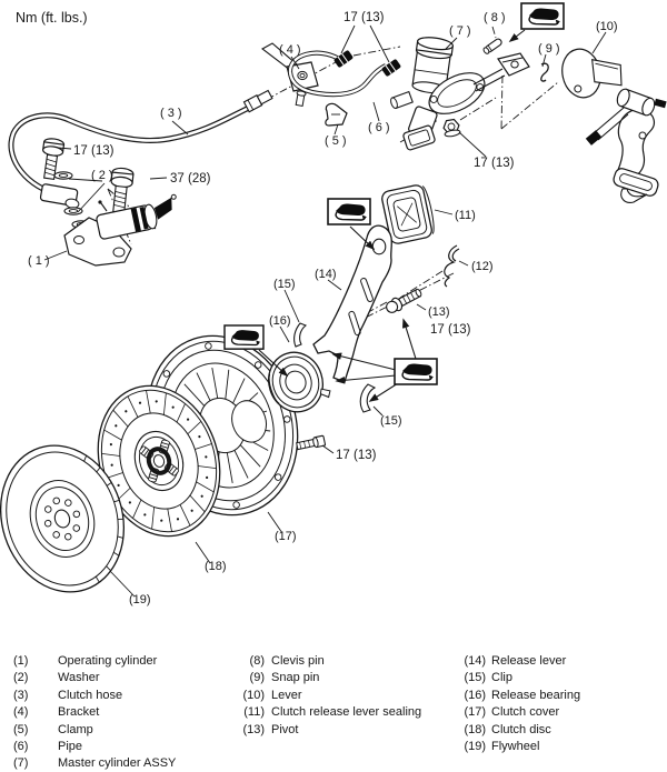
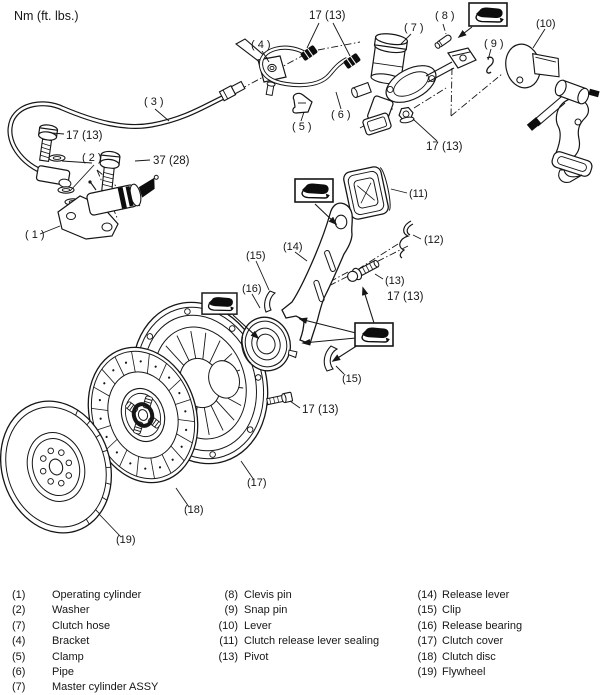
  Nm (ft. lbs.)
  17 (13)
  17 (13)
  37 (28)
  17 (13)
  17 (13)
  17 (13)
  ( 1 )
  ( 2 )
  ( 3 )
  ( 4 )
  ( 5 )
  ( 6 )
  ( 7 )
  ( 8 )
  ( 9 )
  (10)
  (11)
  (12)
  (13)
  (14)
  (15)
  (15)
  (16)
  (17)
  (18)
  (19)
  (1) Operating cylinder
  (2) Washer
- (3) Clutch hose
+ (7) Clutch hose
  (4) Bracket
  (5) Clamp
  (6) Pipe
  (7) Master cylinder ASSY
  (8) Clevis pin
  (9) Snap pin
  (10) Lever
  (11) Clutch release lever sealing
  (13) Pivot
  (14) Release lever
  (15) Clip
  (16) Release bearing
  (17) Clutch cover
  (18) Clutch disc
  (19) Flywheel
